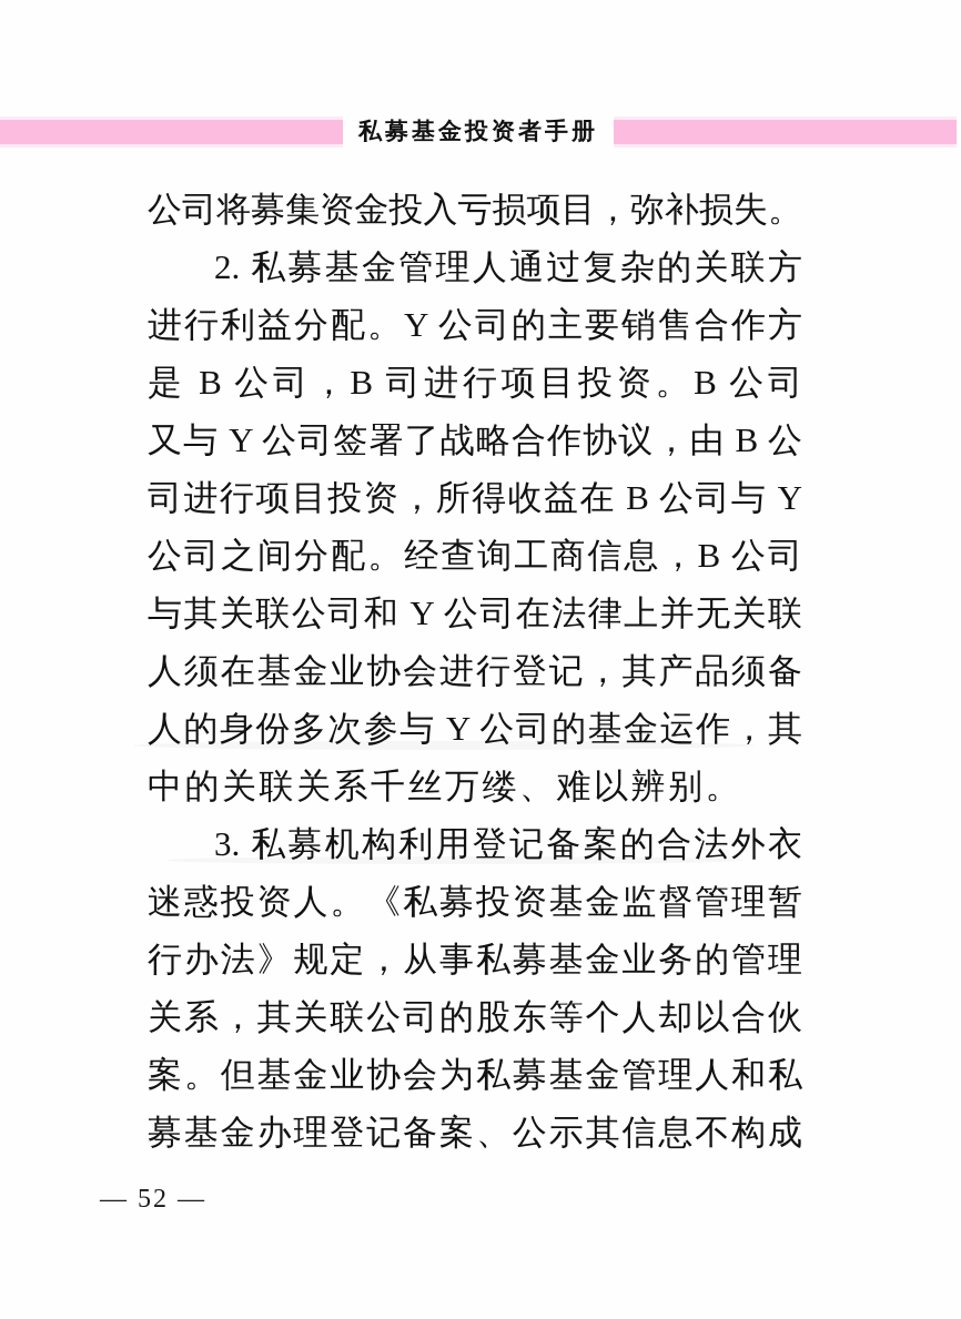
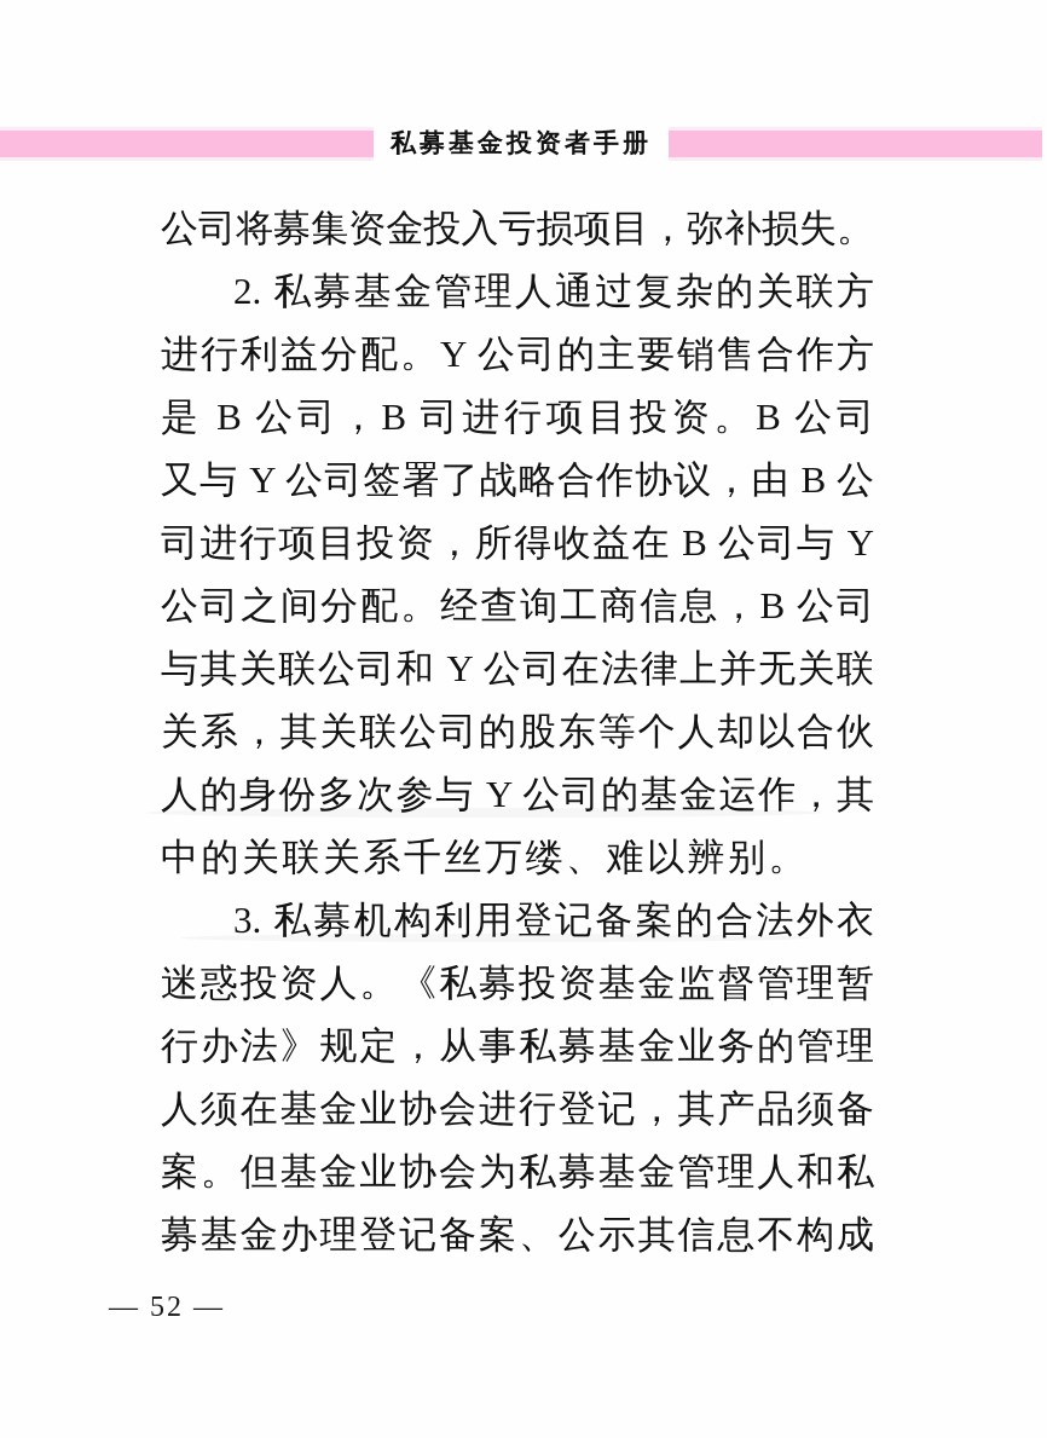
  私募基金投资者手册
  公司将募集资金投入亏损项目，弥补损失。
  2. 私募基金管理人通过复杂的关联方
  进行利益分配。Y 公司的主要销售合作方
  是 B 公司，B 司进行项目投资。B 公司
  又与 Y 公司签署了战略合作协议，由 B 公
  司进行项目投资，所得收益在 B 公司与 Y
  公司之间分配。经查询工商信息，B 公司
  与其关联公司和 Y 公司在法律上并无关联
- 人须在基金业协会进行登记，其产品须备
+ 关系，其关联公司的股东等个人却以合伙
  人的身份多次参与 Y 公司的基金运作，其
  中的关联关系千丝万缕、难以辨别。
  3. 私募机构利用登记备案的合法外衣
  迷惑投资人。《私募投资基金监督管理暂
  行办法》规定，从事私募基金业务的管理
- 关系，其关联公司的股东等个人却以合伙
+ 人须在基金业协会进行登记，其产品须备
  案。但基金业协会为私募基金管理人和私
  募基金办理登记备案、公示其信息不构成
  — 52 —
